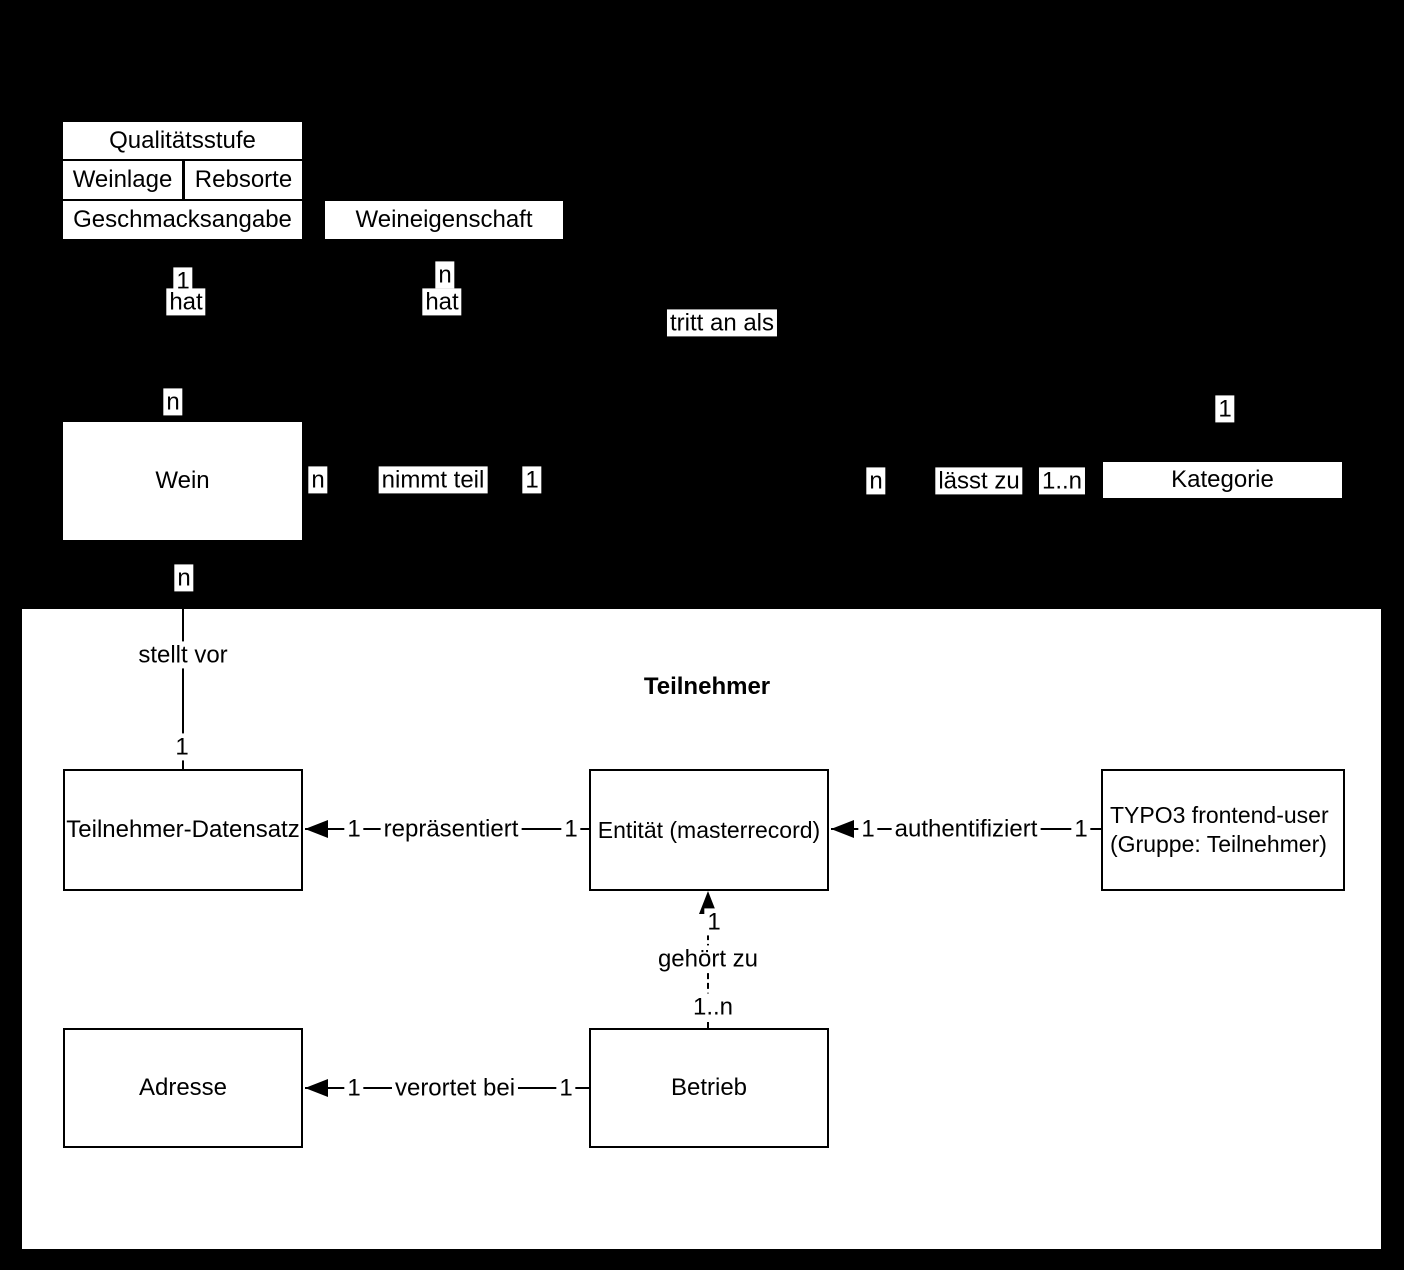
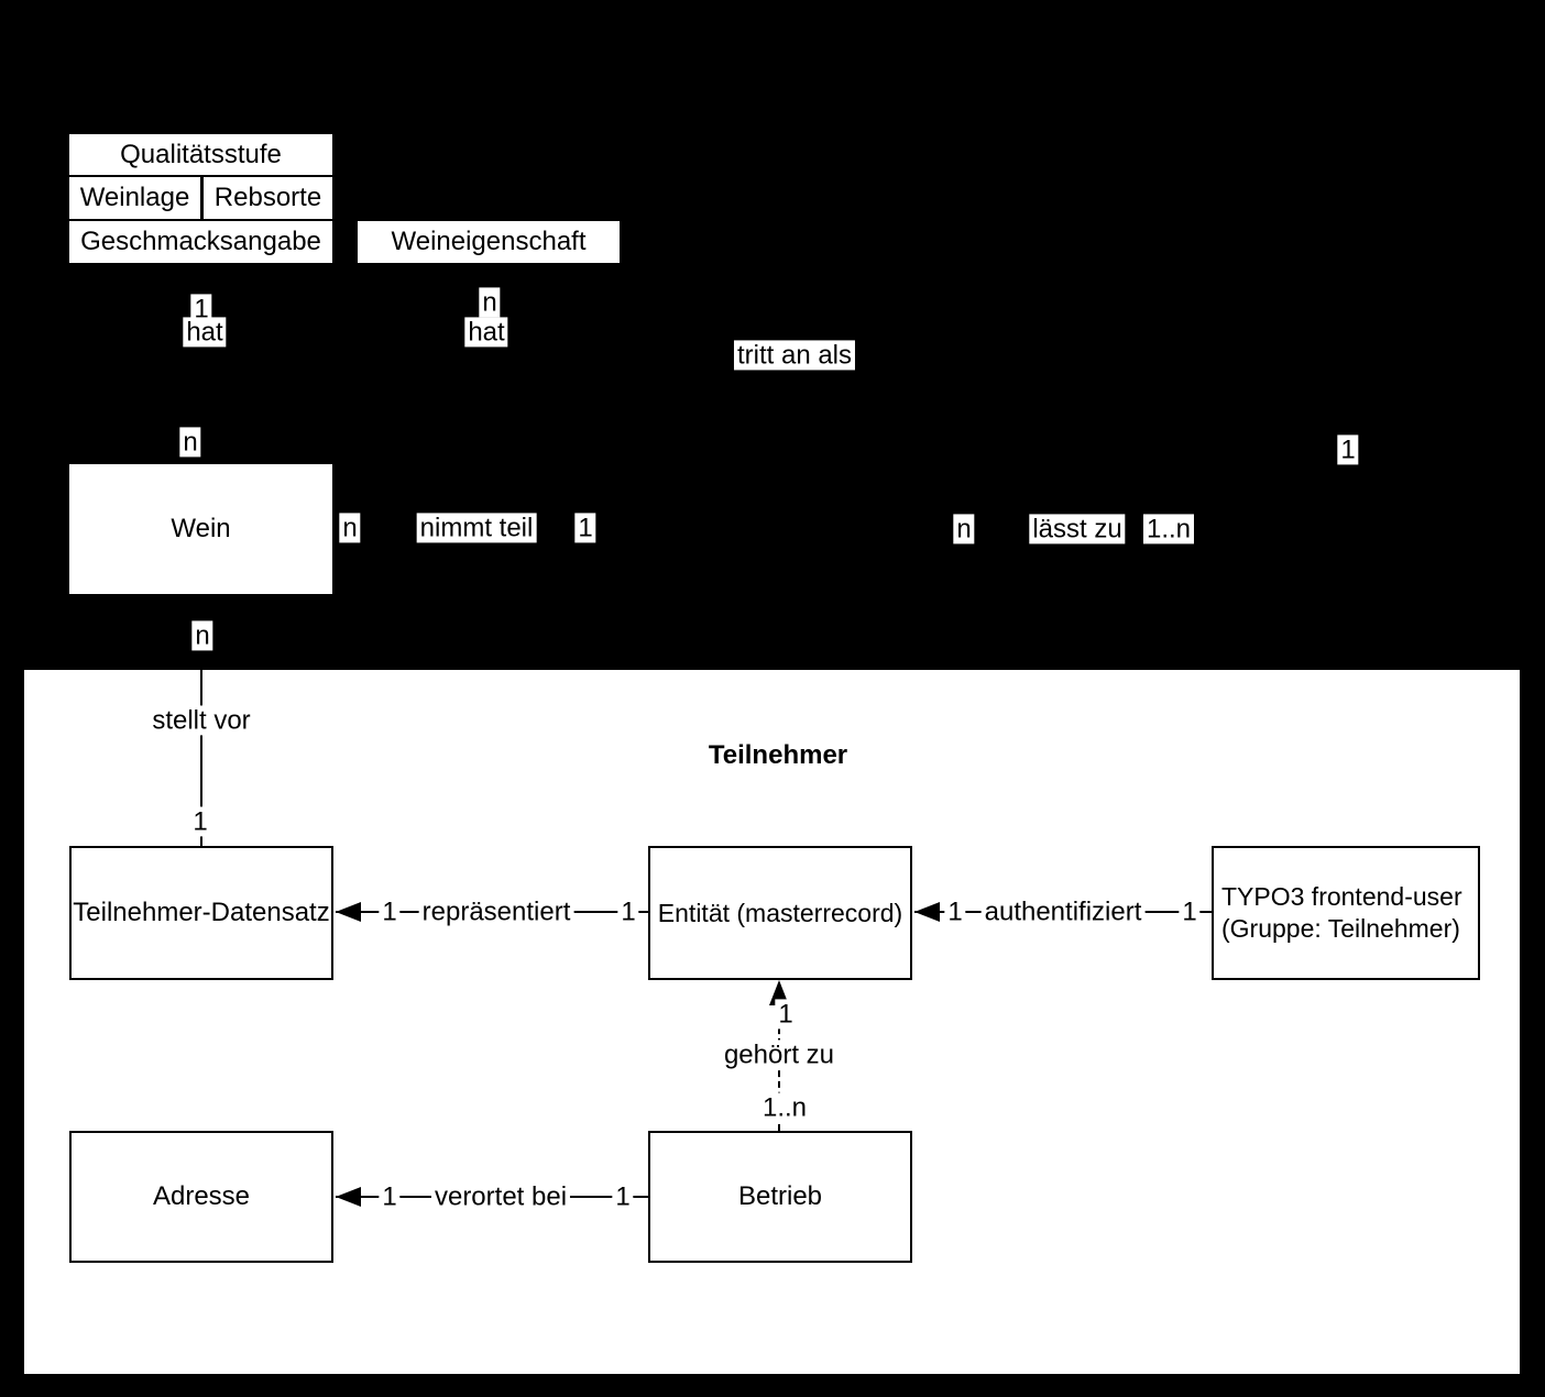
  Qualitätsstufe
  Weinlage
  Rebsorte
  Geschmacksangabe
  Weineigenschaft
  1
  hat
  n
  hat
  tritt an als
  n
  Wein
  n
  nimmt teil
  1
  n
  lässt zu
  1..n
  1
- Kategorie
  n
  Teilnehmer
  stellt vor
  1
  1
  repräsentiert
  1
  1
  authentifiziert
  1
  1
  gehört zu
  1..n
  1
  verortet bei
  1
  Teilnehmer-Datensatz
  Entität (masterrecord)
  TYPO3 frontend-user
  (Gruppe: Teilnehmer)
  Adresse
  Betrieb
